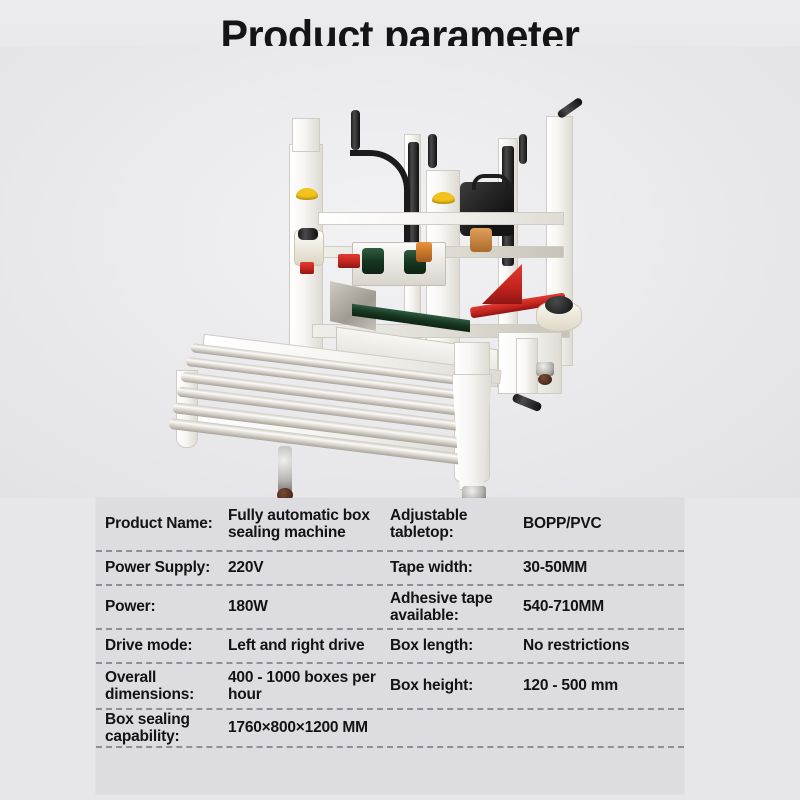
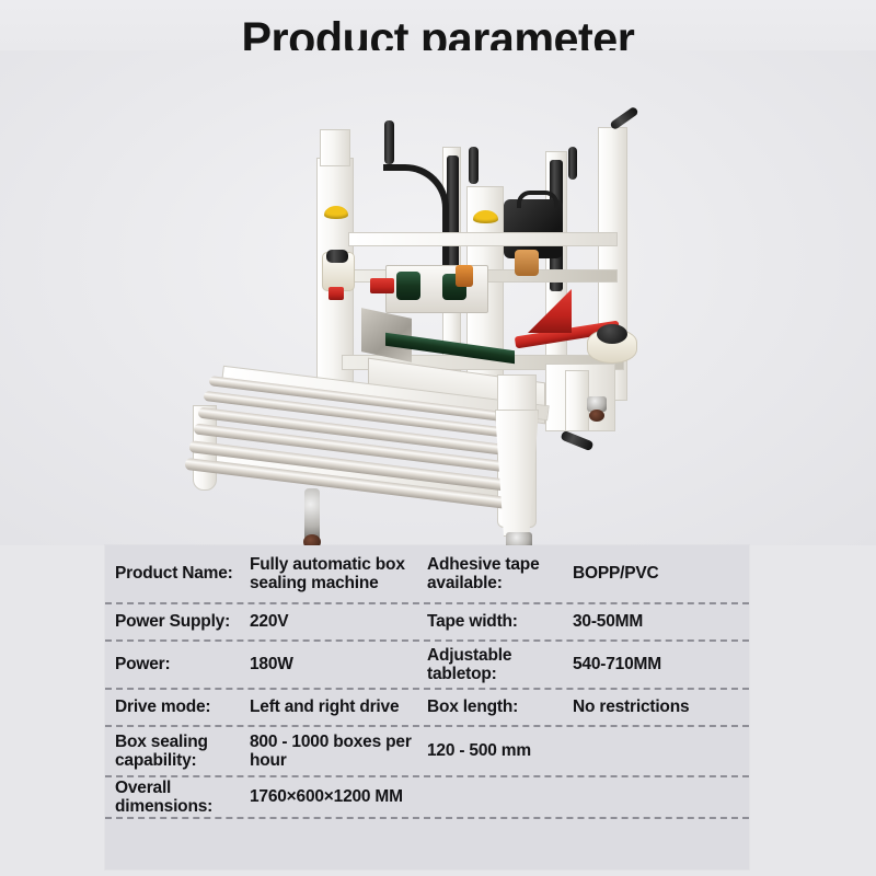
  Product parameter
  Product Name:
  Fully automatic box sealing machine
- Adjustable tabletop:
+ Adhesive tape available:
  BOPP/PVC
  Power Supply:
  220V
  Tape width:
  30-50MM
  Power:
  180W
- Adhesive tape available:
+ Adjustable tabletop:
  540-710MM
  Drive mode:
  Left and right drive
  Box length:
  No restrictions
- Overall dimensions:
+ Box sealing capability:
- 400 - 1000 boxes per hour
+ 800 - 1000 boxes per hour
- Box height:
  120 - 500 mm
- Box sealing capability:
+ Overall dimensions:
- 1760×800×1200 MM
+ 1760×600×1200 MM
